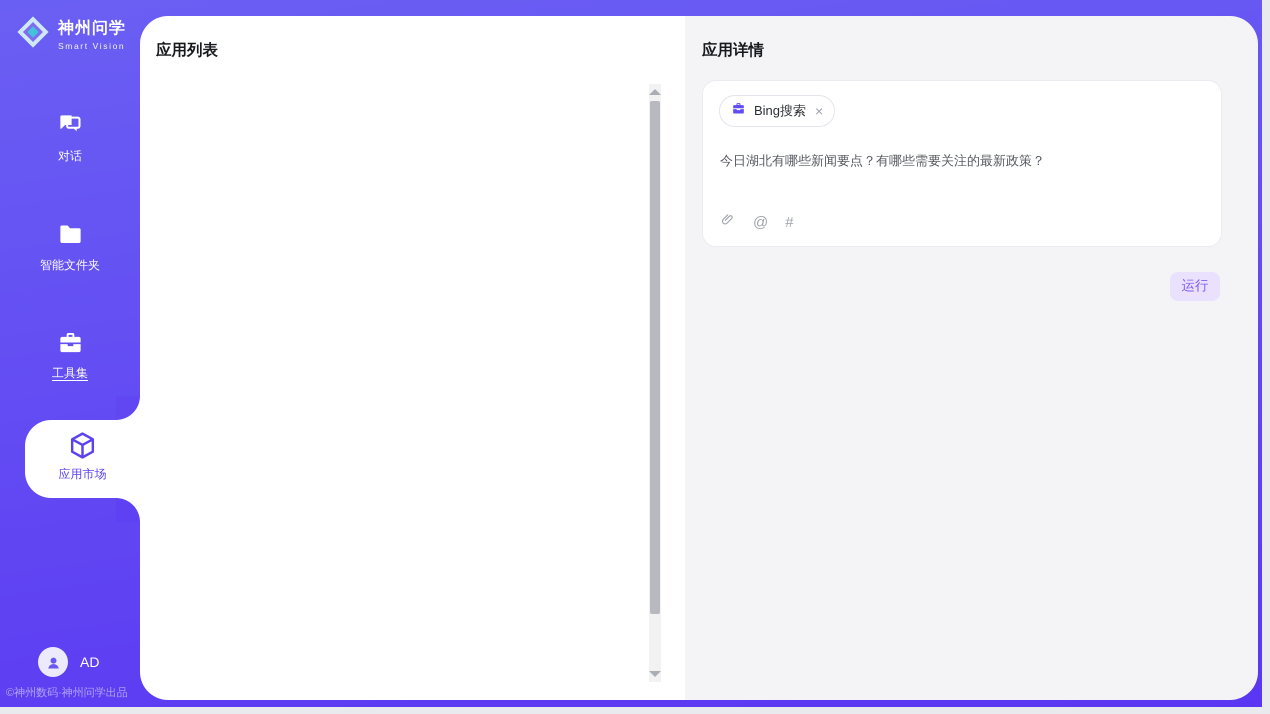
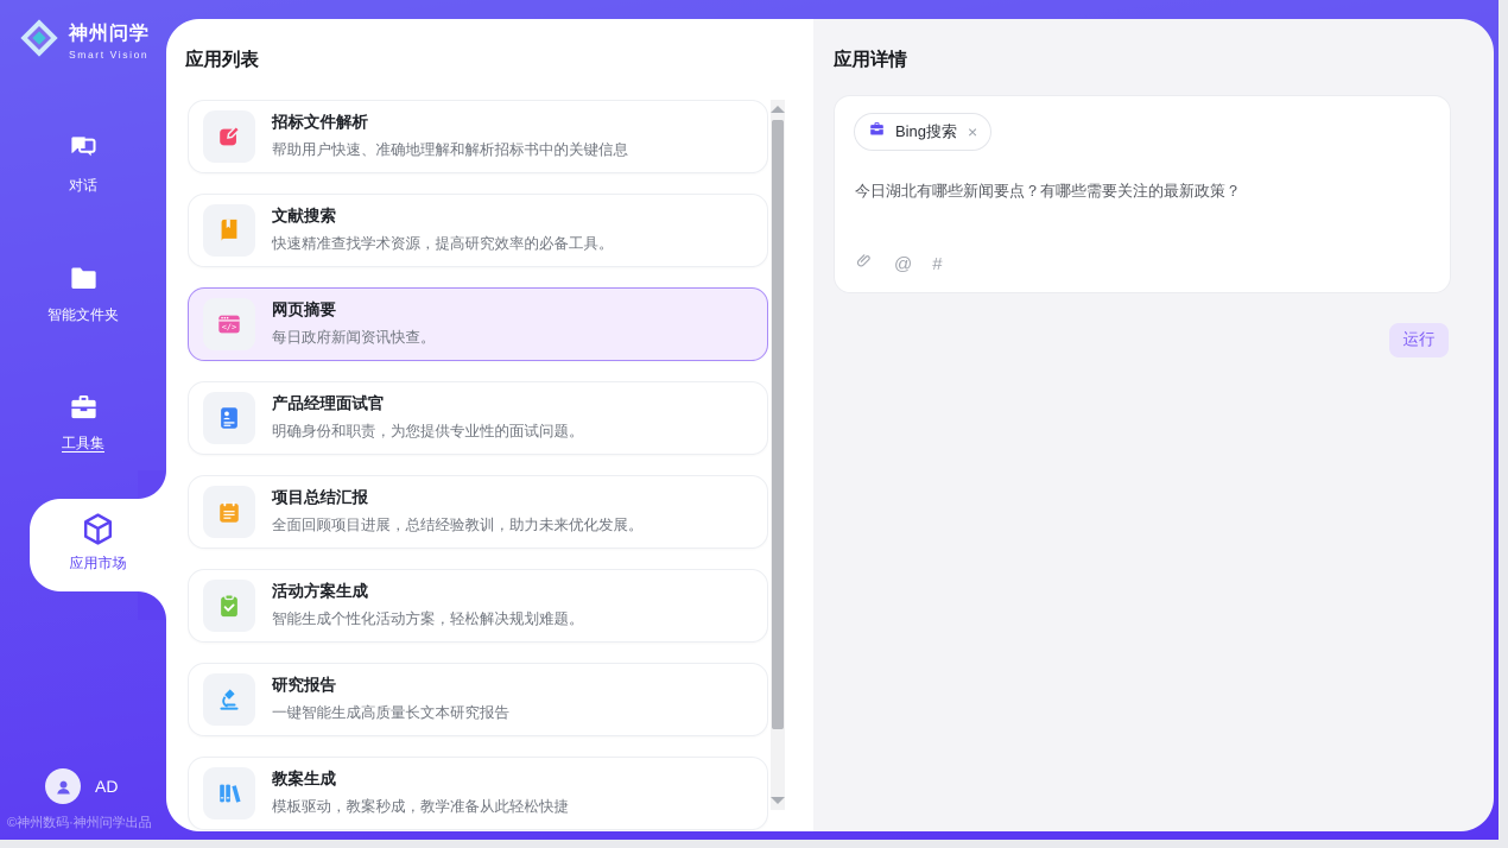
  神州问学
  Smart Vision
  对话
  智能文件夹
  工具集
  应用市场
  AD
  ©神州数码·神州问学出品
  应用列表
+ 招标文件解析
+ 帮助用户快速、准确地理解和解析招标书中的关键信息
+ 文献搜索
+ 快速精准查找学术资源，提高研究效率的必备工具。
+ </>
+ 网页摘要
+ 每日政府新闻资讯快查。
+ 产品经理面试官
+ 明确身份和职责，为您提供专业性的面试问题。
+ 项目总结汇报
+ 全面回顾项目进展，总结经验教训，助力未来优化发展。
+ 活动方案生成
+ 智能生成个性化活动方案，轻松解决规划难题。
+ 研究报告
+ 一键智能生成高质量长文本研究报告
+ 教案生成
+ 模板驱动，教案秒成，教学准备从此轻松快捷
  应用详情
  Bing搜索
  ×
  今日湖北有哪些新闻要点？有哪些需要关注的最新政策？
  @
  #
  运行
